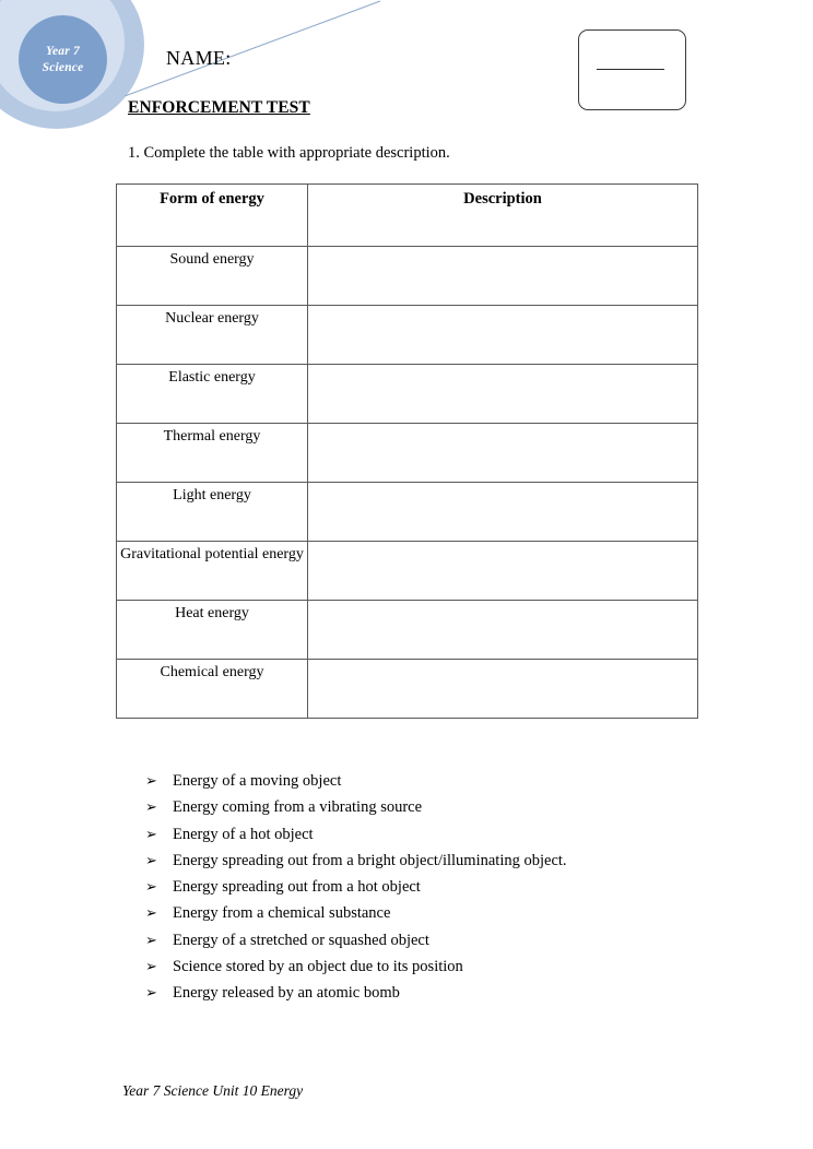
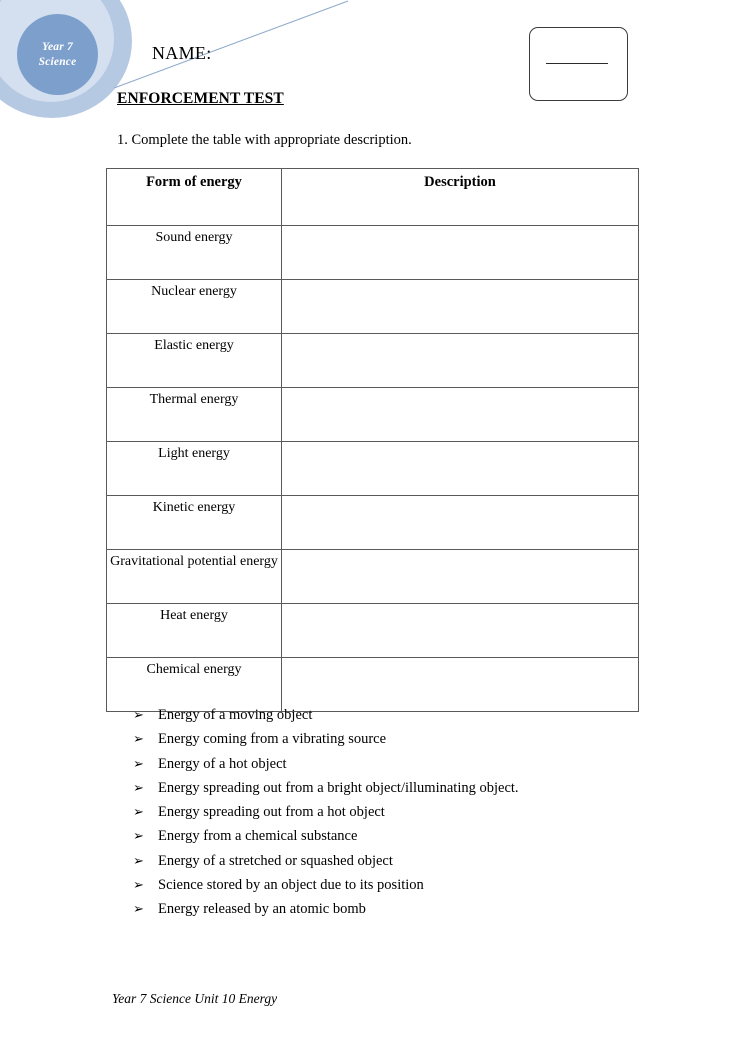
  Year 7
  Science
  NAME:
  ENFORCEMENT TEST
  1. Complete the table with appropriate description.
  Form of energy	Description
  Sound energy
  Nuclear energy
  Elastic energy
  Thermal energy
  Light energy
+ Kinetic energy
  Gravitational potential energy
  Heat energy
  Chemical energy
  ➢
  Energy of a moving object
  ➢
  Energy coming from a vibrating source
  ➢
  Energy of a hot object
  ➢
  Energy spreading out from a bright object/illuminating object.
  ➢
  Energy spreading out from a hot object
  ➢
  Energy from a chemical substance
  ➢
  Energy of a stretched or squashed object
  ➢
  Science stored by an object due to its position
  ➢
  Energy released by an atomic bomb
  Year 7 Science Unit 10 Energy
